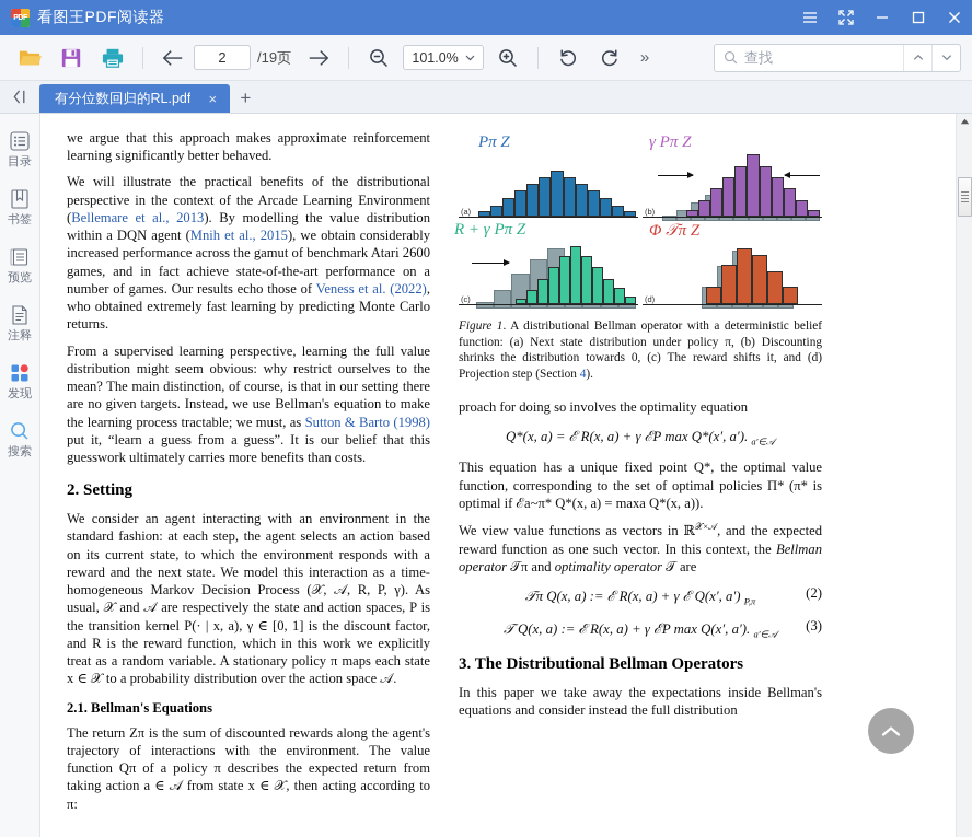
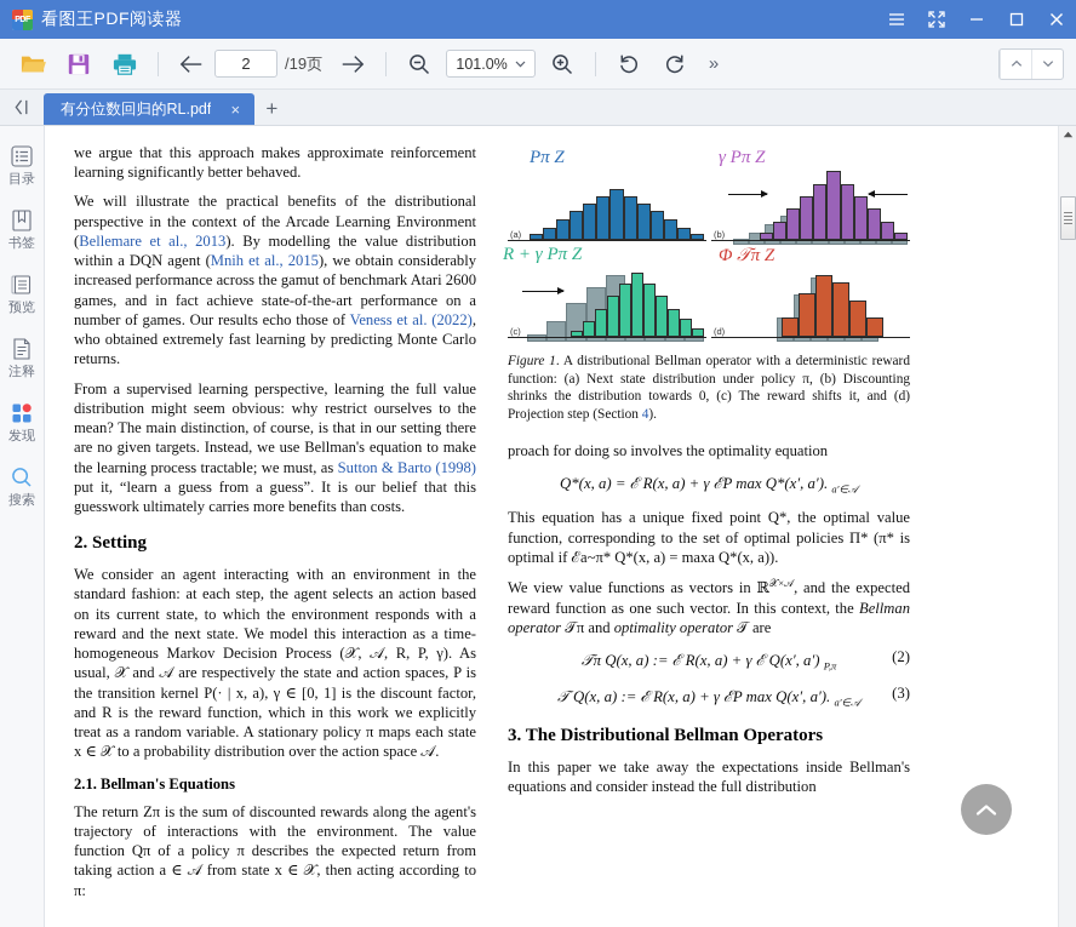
  看图王PDF阅读器
  2
  /19页
  101.0%
  »
- 查找
  有分位数回归的RL.pdf
  ×
  +
  目录
  书签
  预览
  注释
  发现
  搜索
  we argue that this approach makes approximate reinforcement learning significantly better behaved.
  We will illustrate the practical benefits of the distributional perspective in the context of the Arcade Learning Environment (Bellemare et al., 2013). By modelling the value distribution within a DQN agent (Mnih et al., 2015), we obtain considerably increased performance across the gamut of benchmark Atari 2600 games, and in fact achieve state-of-the-art performance on a number of games. Our results echo those of Veness et al. (2022), who obtained extremely fast learning by predicting Monte Carlo returns.
  From a supervised learning perspective, learning the full value distribution might seem obvious: why restrict ourselves to the mean? The main distinction, of course, is that in our setting there are no given targets. Instead, we use Bellman's equation to make the learning process tractable; we must, as Sutton & Barto (1998) put it, “learn a guess from a guess”. It is our belief that this guesswork ultimately carries more benefits than costs.
  2. Setting
  We consider an agent interacting with an environment in the standard fashion: at each step, the agent selects an action based on its current state, to which the environment responds with a reward and the next state. We model this interaction as a time-homogeneous Markov Decision Process (𝒳, 𝒜, R, P, γ). As usual, 𝒳 and 𝒜 are respectively the state and action spaces, P is the transition kernel P(· | x, a), γ ∈ [0, 1] is the discount factor, and R is the reward function, which in this work we explicitly treat as a random variable. A stationary policy π maps each state x ∈ 𝒳 to a probability distribution over the action space 𝒜.
  2.1. Bellman's Equations
  The return Zπ is the sum of discounted rewards along the agent's trajectory of interactions with the environment. The value function Qπ of a policy π describes the expected return from taking action a ∈ 𝒜 from state x ∈ 𝒳, then acting according to π:
  Pπ Z
  (a)
  γ Pπ Z
  (b)
  R + γ Pπ Z
  (c)
  Φ 𝒯π Z
  (d)
- Figure 1. A distributional Bellman operator with a deterministic belief function: (a) Next state distribution under policy π, (b) Discounting shrinks the distribution towards 0, (c) The reward shifts it, and (d) Projection step (Section 4).
+ Figure 1. A distributional Bellman operator with a deterministic reward function: (a) Next state distribution under policy π, (b) Discounting shrinks the distribution towards 0, (c) The reward shifts it, and (d) Projection step (Section 4).
  proach for doing so involves the optimality equation
  Q*(x, a) = ℰ R(x, a) + γ ℰP max Q*(x′, a′). a′∈𝒜
  This equation has a unique fixed point Q*, the optimal value function, corresponding to the set of optimal policies Π* (π* is optimal if ℰa~π* Q*(x, a) = maxa Q*(x, a)).
  We view value functions as vectors in ℝ𝒳×𝒜, and the expected reward function as one such vector. In this context, the Bellman operator 𝒯π and optimality operator 𝒯 are
  𝒯π Q(x, a) := ℰ R(x, a) + γ ℰ Q(x′, a′) P,π
  (2)
  𝒯 Q(x, a) := ℰ R(x, a) + γ ℰP max Q(x′, a′). a′∈𝒜
  (3)
  3. The Distributional Bellman Operators
  In this paper we take away the expectations inside Bellman's equations and consider instead the full distribution
